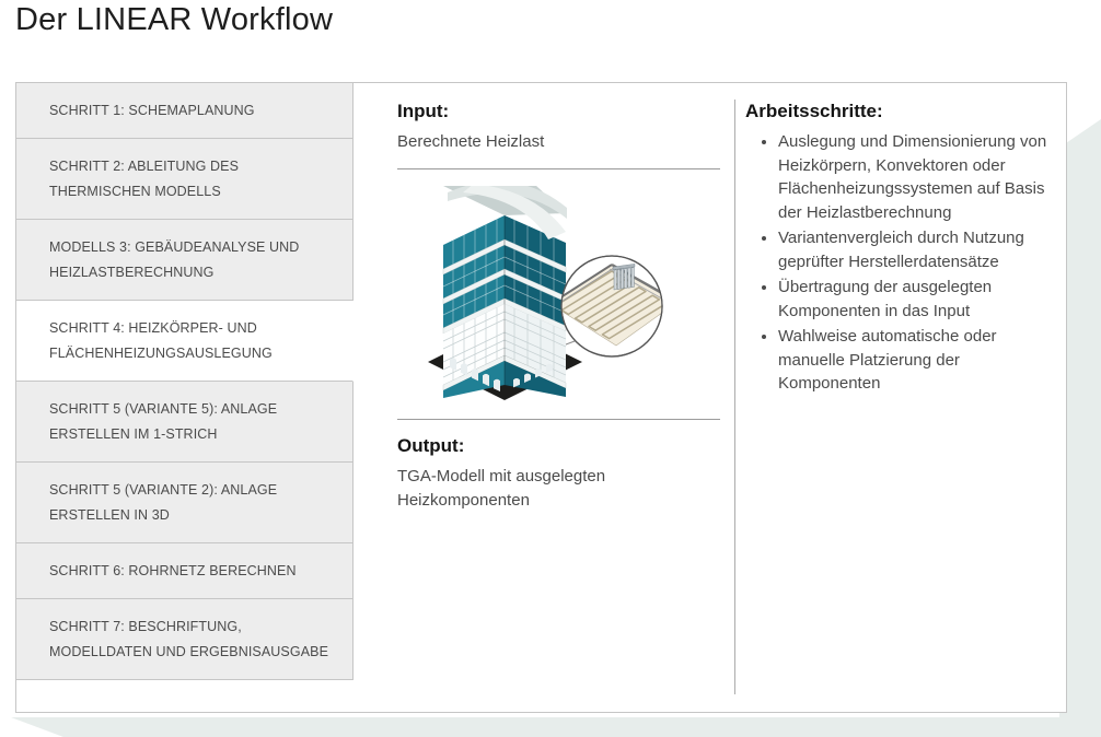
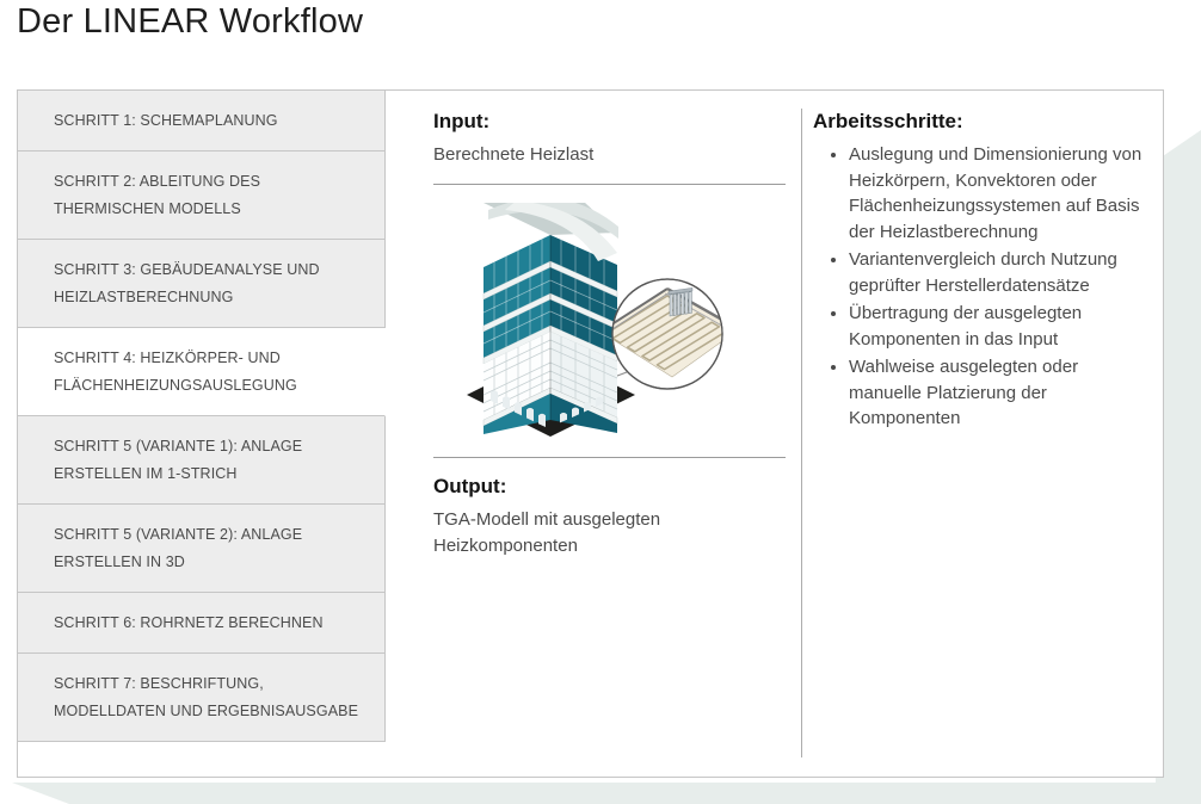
  Der LINEAR Workflow
  SCHRITT 1: SCHEMAPLANUNG
  SCHRITT 2: ABLEITUNG DES THERMISCHEN MODELLS
- MODELLS 3: GEBÄUDEANALYSE UND HEIZLASTBERECHNUNG
+ SCHRITT 3: GEBÄUDEANALYSE UND HEIZLASTBERECHNUNG
  SCHRITT 4: HEIZKÖRPER- UND FLÄCHENHEIZUNGSAUSLEGUNG
- SCHRITT 5 (VARIANTE 5): ANLAGE ERSTELLEN IM 1-STRICH
+ SCHRITT 5 (VARIANTE 1): ANLAGE ERSTELLEN IM 1-STRICH
  SCHRITT 5 (VARIANTE 2): ANLAGE ERSTELLEN IN 3D
  SCHRITT 6: ROHRNETZ BERECHNEN
  SCHRITT 7: BESCHRIFTUNG, MODELLDATEN UND ERGEBNISAUSGABE
  Input:
  Berechnete Heizlast
  Output:
  TGA-Modell mit ausgelegten Heizkomponenten
  Arbeitsschritte:
  Auslegung und Dimensionierung von Heizkörpern, Konvektoren oder Flächenheizungssystemen auf Basis der Heizlastberechnung
  Variantenvergleich durch Nutzung geprüfter Herstellerdatensätze
  Übertragung der ausgelegten Komponenten in das Input
- Wahlweise automatische oder manuelle Platzierung der Komponenten
+ Wahlweise ausgelegten oder manuelle Platzierung der Komponenten
